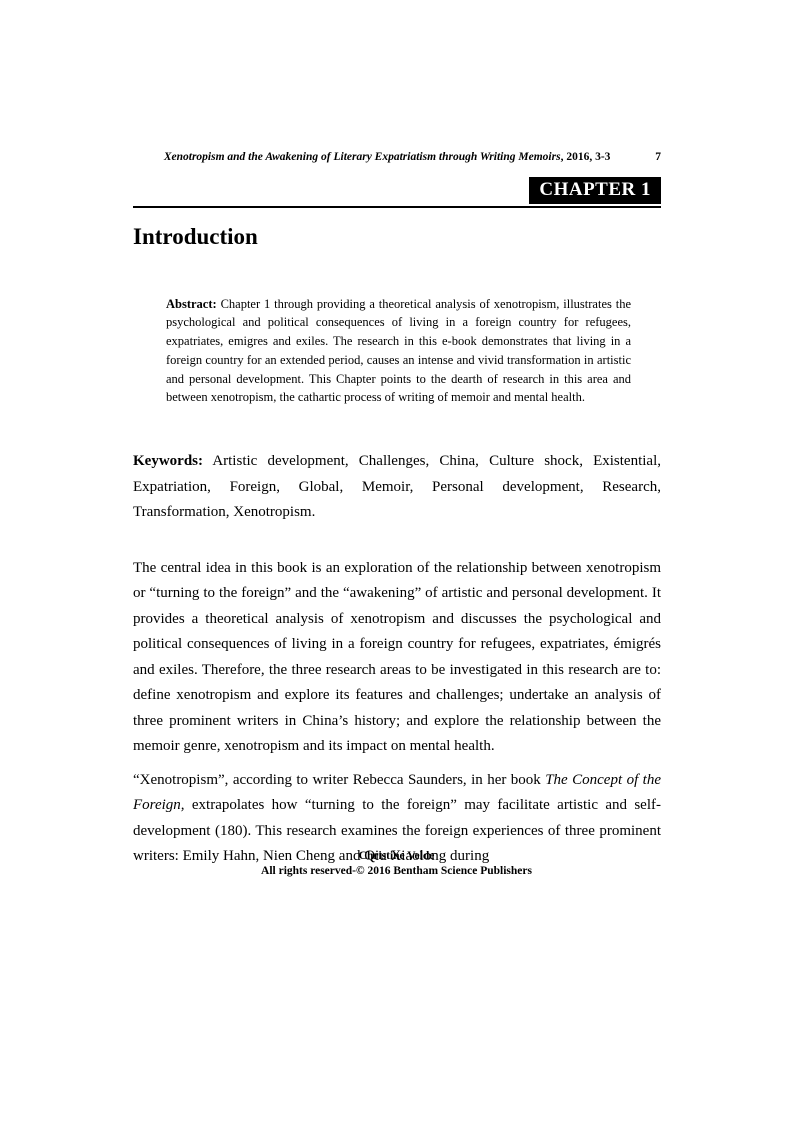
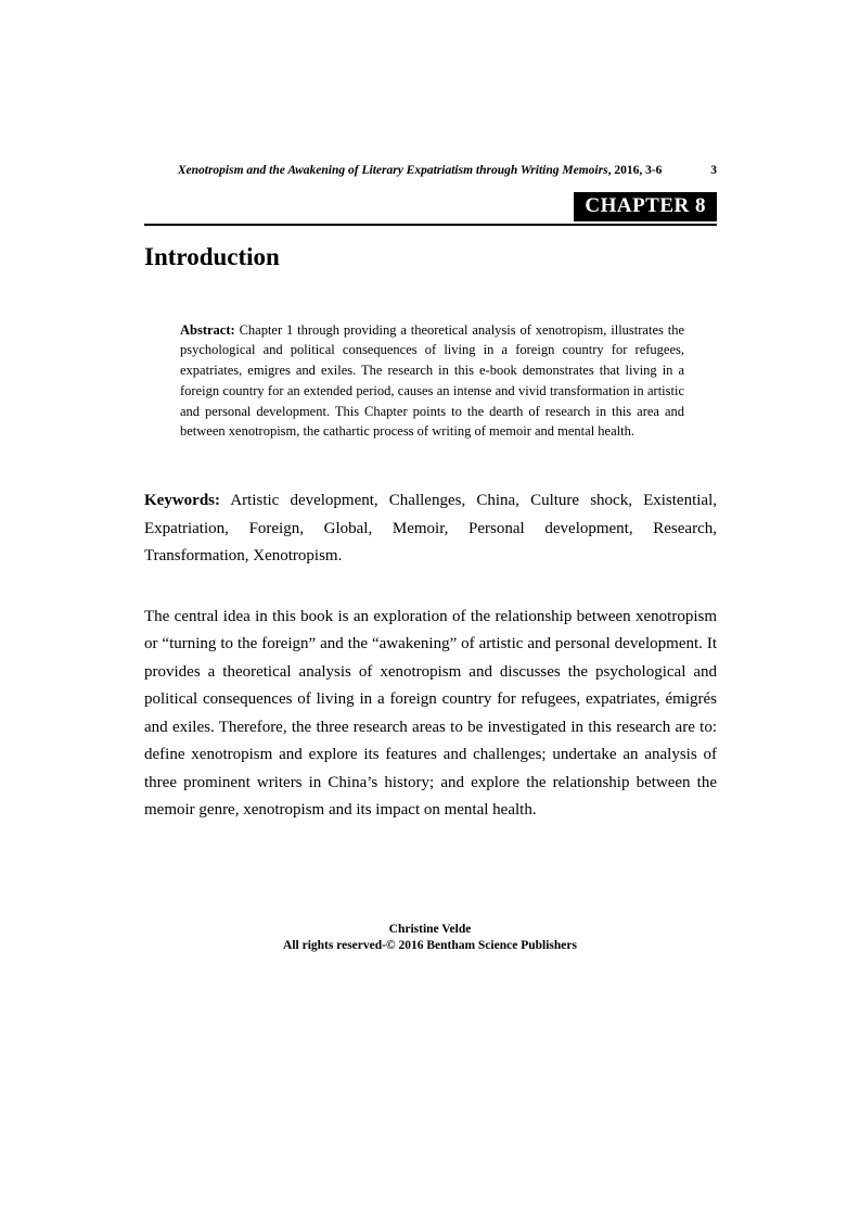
- Xenotropism and the Awakening of Literary Expatriatism through Writing Memoirs, 2016, 3-3
+ Xenotropism and the Awakening of Literary Expatriatism through Writing Memoirs, 2016, 3-6
- 7
+ 3
- CHAPTER 1
+ CHAPTER 8
  Introduction
  Abstract: Chapter 1 through providing a theoretical analysis of xenotropism, illustrates the psychological and political consequences of living in a foreign country for refugees, expatriates, emigres and exiles. The research in this e-book demonstrates that living in a foreign country for an extended period, causes an intense and vivid transformation in artistic and personal development. This Chapter points to the dearth of research in this area and between xenotropism, the cathartic process of writing of memoir and mental health.
  Keywords: Artistic development, Challenges, China, Culture shock, Existential, Expatriation, Foreign, Global, Memoir, Personal development, Research, Transformation, Xenotropism.
  The central idea in this book is an exploration of the relationship between xenotropism or “turning to the foreign” and the “awakening” of artistic and personal development. It provides a theoretical analysis of xenotropism and discusses the psychological and political consequences of living in a foreign country for refugees, expatriates, émigrés and exiles. Therefore, the three research areas to be investigated in this research are to: define xenotropism and explore its features and challenges; undertake an analysis of three prominent writers in China’s history; and explore the relationship between the memoir genre, xenotropism and its impact on mental health.
- “Xenotropism”, according to writer Rebecca Saunders, in her book The Concept of the Foreign, extrapolates how “turning to the foreign” may facilitate artistic and self-development (180). This research examines the foreign experiences of three prominent writers: Emily Hahn, Nien Cheng and Qiu Xiaolong during
  Christine Velde
  All rights reserved-© 2016 Bentham Science Publishers
